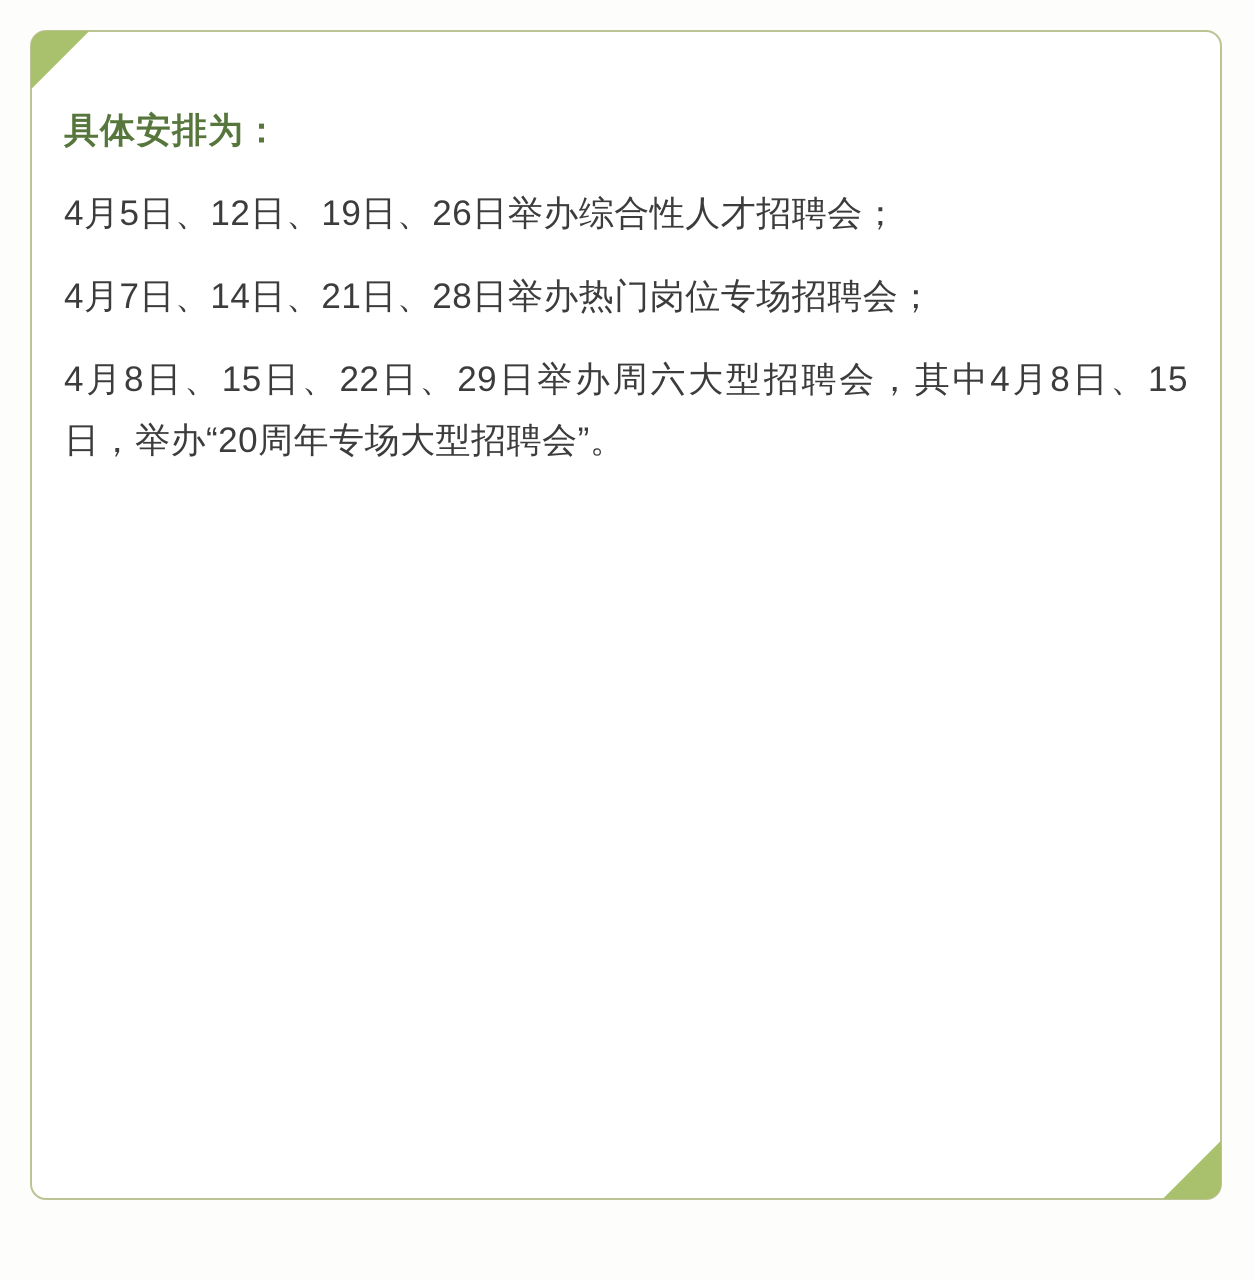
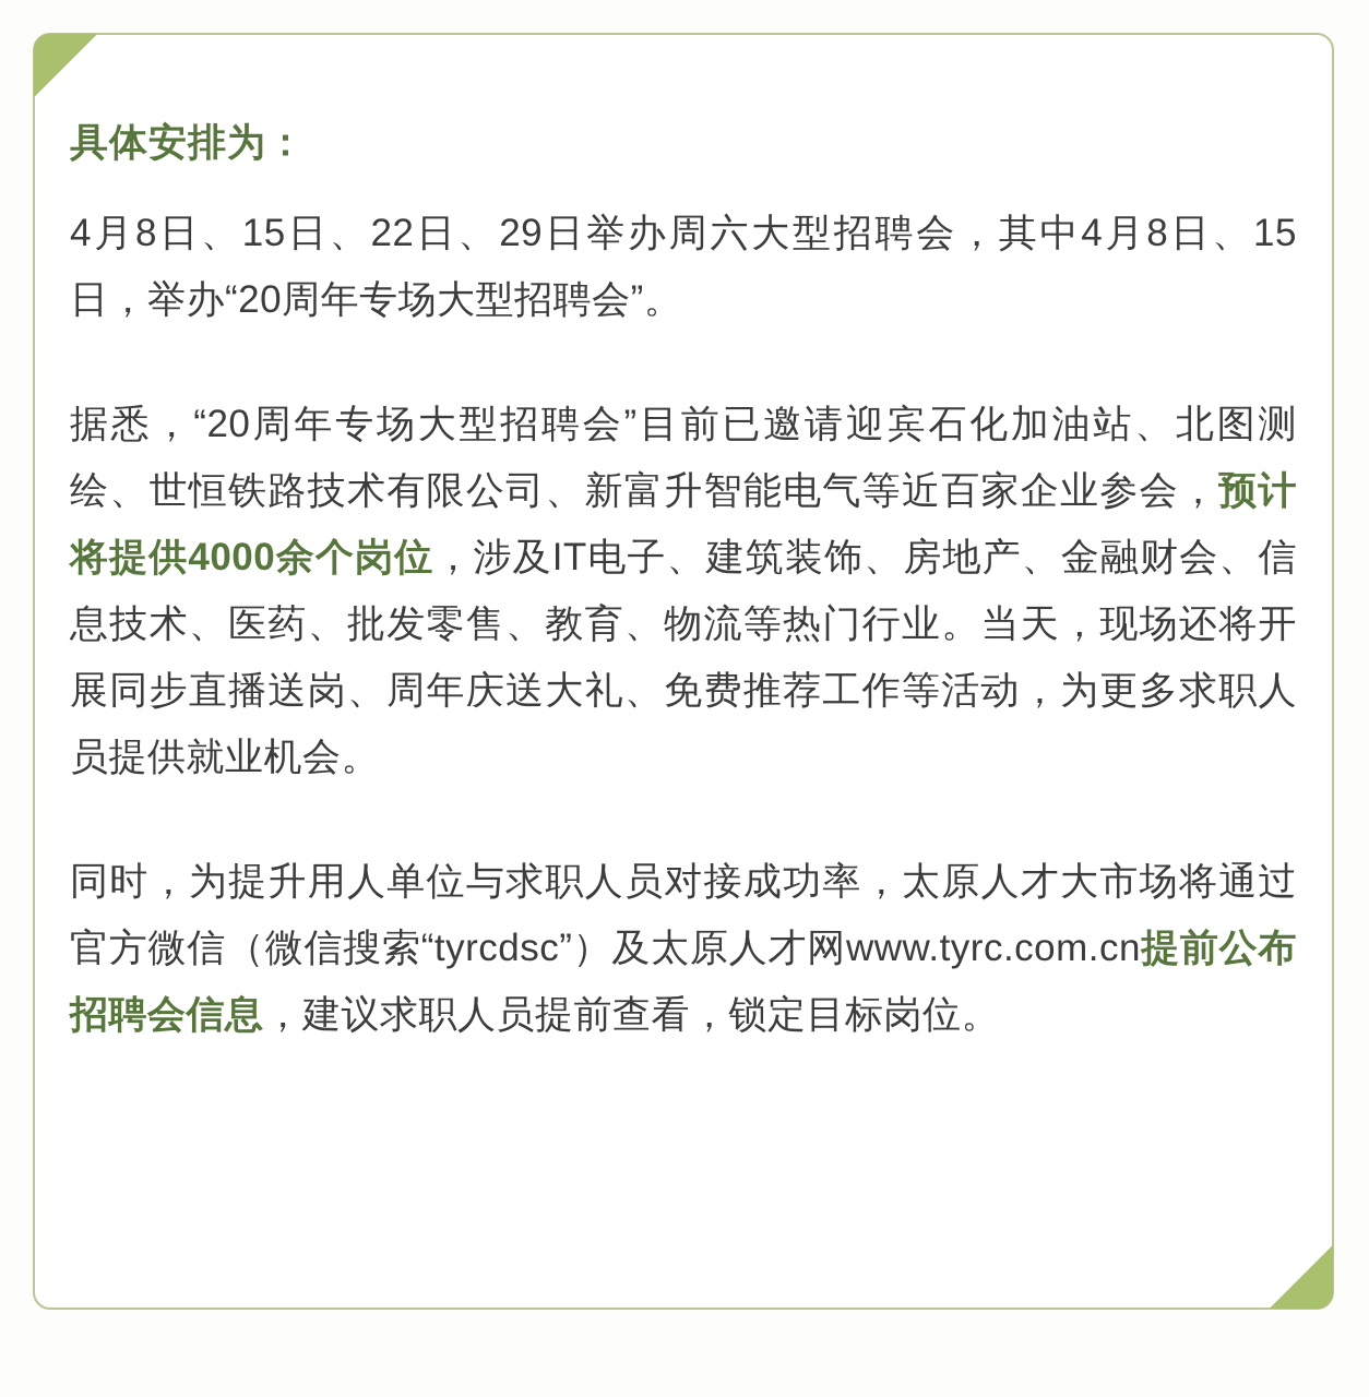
  具体安排为：
- 4月5日、12日、19日、26日举办综合性人才招聘会；
- 4月7日、14日、21日、28日举办热门岗位专场招聘会；
  4月8日、15日、22日、29日举办周六大型招聘会，其中4月8日、15日，举办“20周年专场大型招聘会”。
+ 据悉，“20周年专场大型招聘会”目前已邀请迎宾石化加油站、北图测绘、世恒铁路技术有限公司、新富升智能电气等近百家企业参会，预计将提供4000余个岗位，涉及IT电子、建筑装饰、房地产、金融财会、信息技术、医药、批发零售、教育、物流等热门行业。当天，现场还将开展同步直播送岗、周年庆送大礼、免费推荐工作等活动，为更多求职人员提供就业机会。
+ 同时，为提升用人单位与求职人员对接成功率，太原人才大市场将通过官方微信（微信搜索“tyrcdsc”）及太原人才网www.tyrc.com.cn提前公布招聘会信息，建议求职人员提前查看，锁定目标岗位。
